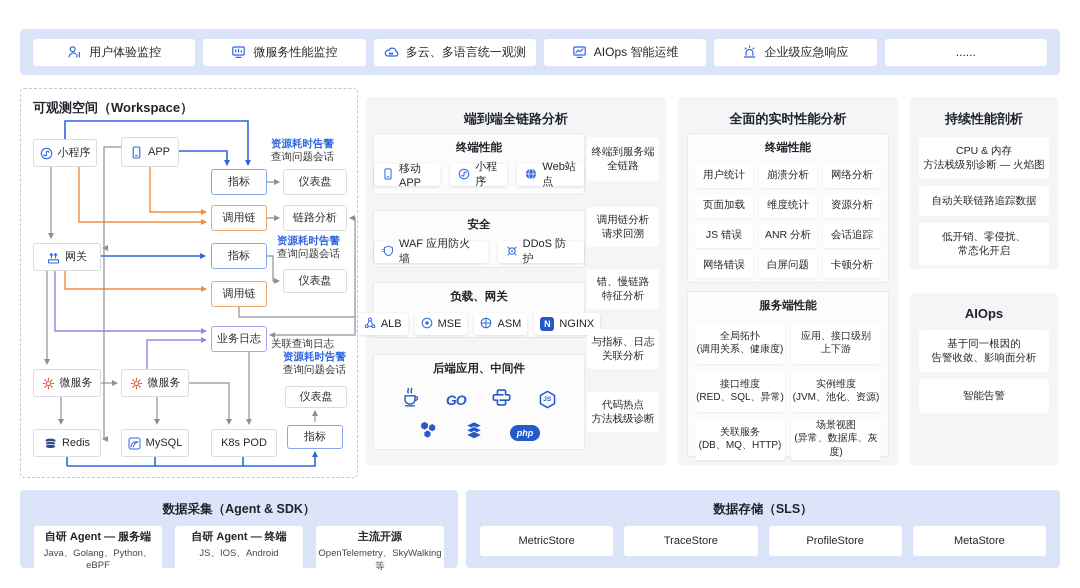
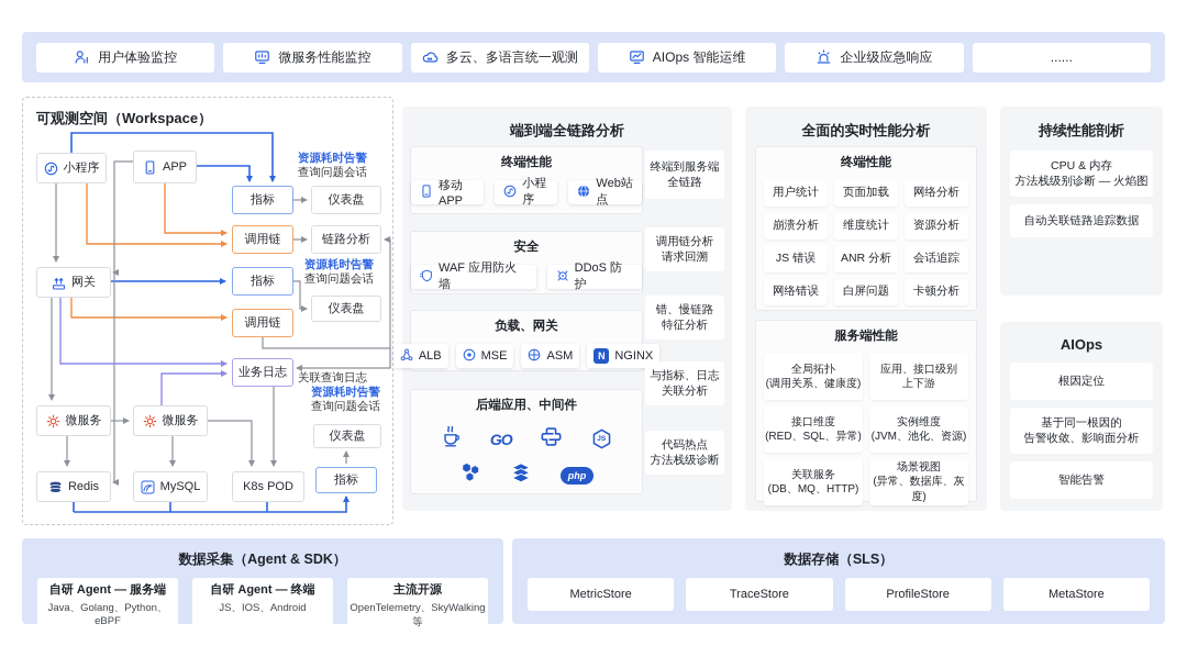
  用户体验监控
  微服务性能监控
  多云、多语言统一观测
  AIOps 智能运维
  企业级应急响应
  ......
  可观测空间（Workspace）
  小程序
  APP
  指标
  仪表盘
  调用链
  链路分析
  网关
  指标
  仪表盘
  调用链
  业务日志
  微服务
  微服务
  仪表盘
  Redis
  MySQL
  K8s POD
  指标
  资源耗时告警
  查询问题会话
  资源耗时告警
  查询问题会话
  资源耗时告警
  查询问题会话
  关联查询日志
  端到端全链路分析
  终端性能
  移动APP
  小程序
  Web站点
  安全
  WAF 应用防火墙
  DDoS 防护
  负载、网关
  ALB
  MSE
  ASM
  N
  NGINX
  后端应用、中间件
  GO
  php
  终端到服务端
  全链路
  调用链分析
  请求回溯
  错、慢链路
  特征分析
  与指标、日志
  关联分析
  代码热点
  方法栈级诊断
  全面的实时性能分析
  终端性能
  用户统计
- 崩溃分析
+ 页面加载
  网络分析
- 页面加载
+ 崩溃分析
  维度统计
  资源分析
  JS 错误
  ANR 分析
  会话追踪
  网络错误
  白屏问题
  卡顿分析
  服务端性能
  全局拓扑
  (调用关系、健康度)
  应用、接口级别
  上下游
  接口维度
  (RED、SQL、异常)
  实例维度
  (JVM、池化、资源)
  关联服务
  (DB、MQ、HTTP)
  场景视图
  (异常、数据库、灰度)
  持续性能剖析
  CPU & 内存
  方法栈级别诊断 — 火焰图
  自动关联链路追踪数据
- 低开销、零侵扰、
- 常态化开启
  AIOps
+ 根因定位
  基于同一根因的
  告警收敛、影响面分析
  智能告警
  数据采集（Agent & SDK）
  自研 Agent — 服务端
  Java、Golang、Python、eBPF
  自研 Agent — 终端
  JS、IOS、Android
  主流开源
  OpenTelemetry、SkyWalking等
  数据存储（SLS）
  MetricStore
  TraceStore
  ProfileStore
  MetaStore
